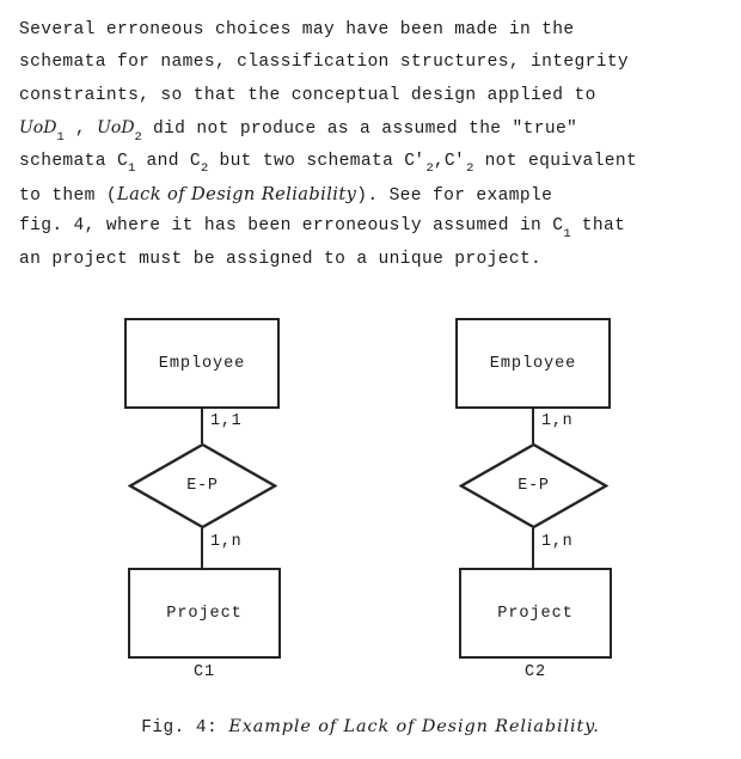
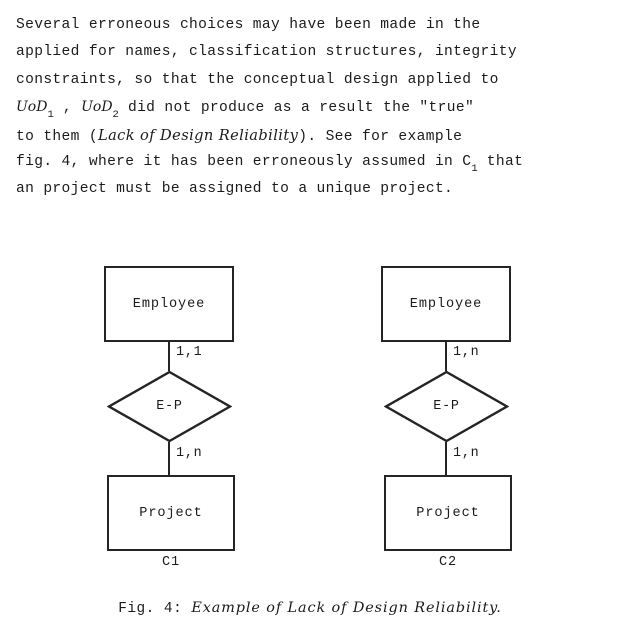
  Several erroneous choices may have been made in the
- schemata for names, classification structures, integrity
+ applied for names, classification structures, integrity
  constraints, so that the conceptual design applied to
- UoD1 , UoD2 did not produce as a assumed the "true"
+ UoD1 , UoD2 did not produce as a result the "true"
- schemata C1 and C2 but two schemata C'2,C'2 not equivalent
  to them (Lack of Design Reliability). See for example
  fig. 4, where it has been erroneously assumed in C1 that
  an project must be assigned to a unique project.
  Employee
  1,1
  E-P
  1,n
  Project
  C1
  Employee
  1,n
  E-P
  1,n
  Project
  C2
  Fig. 4: Example of Lack of Design Reliability.
